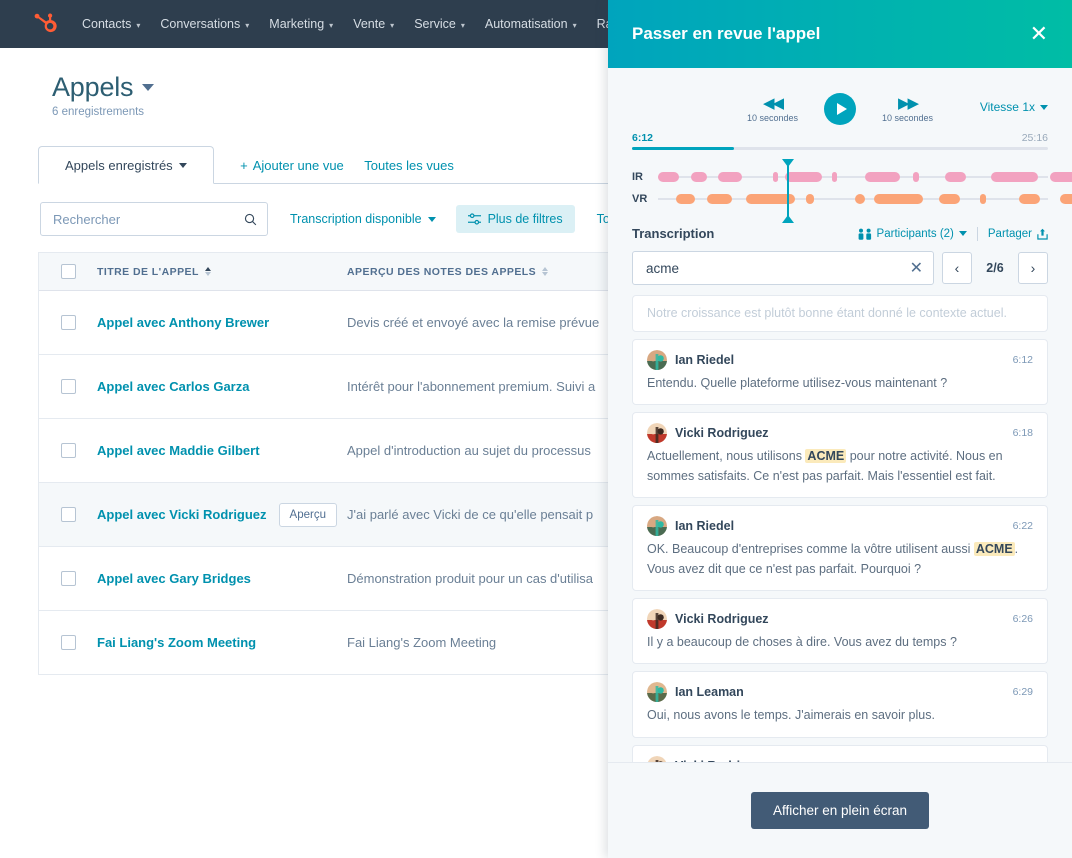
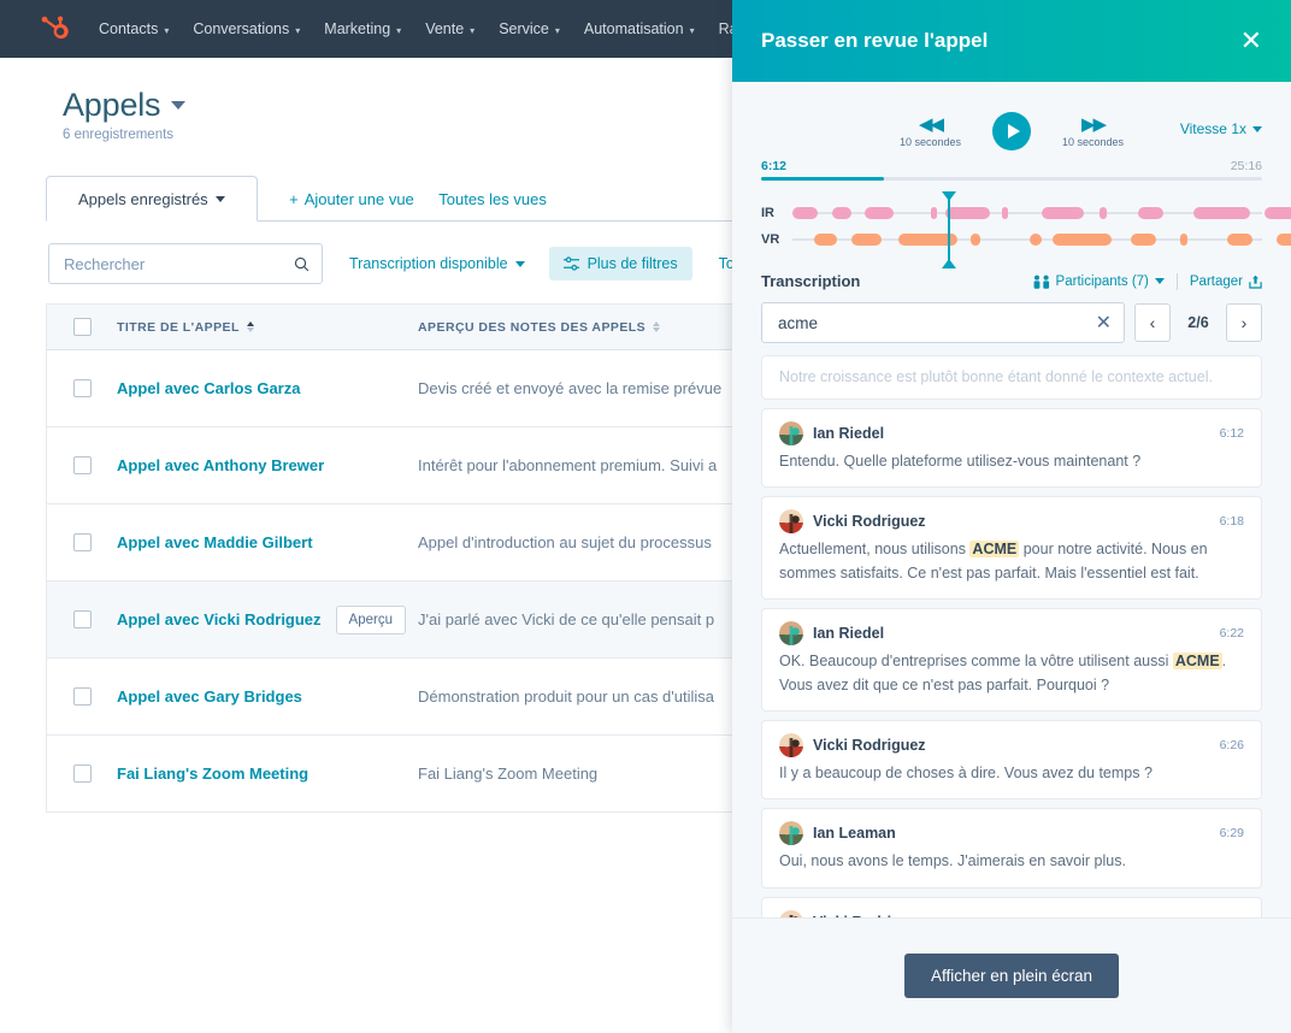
  Contacts
  ▾
  Conversations
  ▾
  Marketing
  ▾
  Vente
  ▾
  Service
  ▾
  Automatisation
  ▾
  Appels
  6 enregistrements
  Appels enregistrés
  +
  Ajouter une vue
  Toutes les vues
  Rechercher
  Transcription disponible
  Plus de filtres
  TITRE DE L'APPEL
  APERÇU DES NOTES DES APPELS
- Appel avec Anthony Brewer
+ Appel avec Carlos Garza
  Devis créé et envoyé avec la remise prévue
- Appel avec Carlos Garza
+ Appel avec Anthony Brewer
  Intérêt pour l'abonnement premium. Suivi a
  Appel avec Maddie Gilbert
  Appel d'introduction au sujet du processus
  Appel avec Vicki Rodriguez
  Aperçu
  J'ai parlé avec Vicki de ce qu'elle pensait p
  Appel avec Gary Bridges
  Démonstration produit pour un cas d'utilisa
  Fai Liang's Zoom Meeting
  Fai Liang's Zoom Meeting
  Passer en revue l'appel
  ✕
  ◀◀
  10 secondes
  ▶▶
  10 secondes
  Vitesse 1x
  6:12
  25:16
  IR
  VR
  Transcription
- Participants (2)
+ Participants (7)
  Partager
  acme
  ✕
  ‹
  2/6
  ›
  Notre croissance est plutôt bonne étant donné le contexte actuel.
  Ian Riedel
  6:12
  Entendu. Quelle plateforme utilisez-vous maintenant ?
  Vicki Rodriguez
  6:18
  Actuellement, nous utilisons ACME pour notre activité. Nous en sommes satisfaits. Ce n'est pas parfait. Mais l'essentiel est fait.
  Ian Riedel
  6:22
  OK. Beaucoup d'entreprises comme la vôtre utilisent aussi ACME . Vous avez dit que ce n'est pas parfait. Pourquoi ?
  Vicki Rodriguez
  6:26
  Il y a beaucoup de choses à dire. Vous avez du temps ?
  Ian Leaman
  6:29
  Oui, nous avons le temps. J'aimerais en savoir plus.
  Afficher en plein écran
